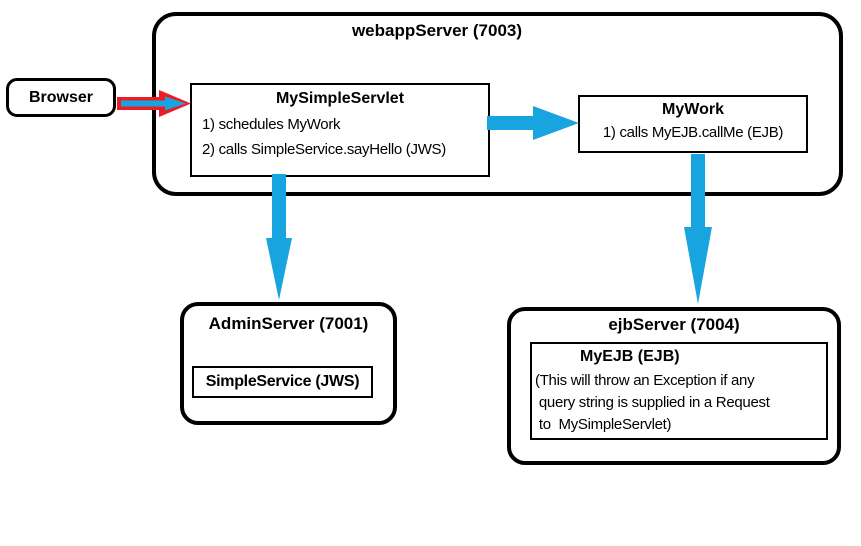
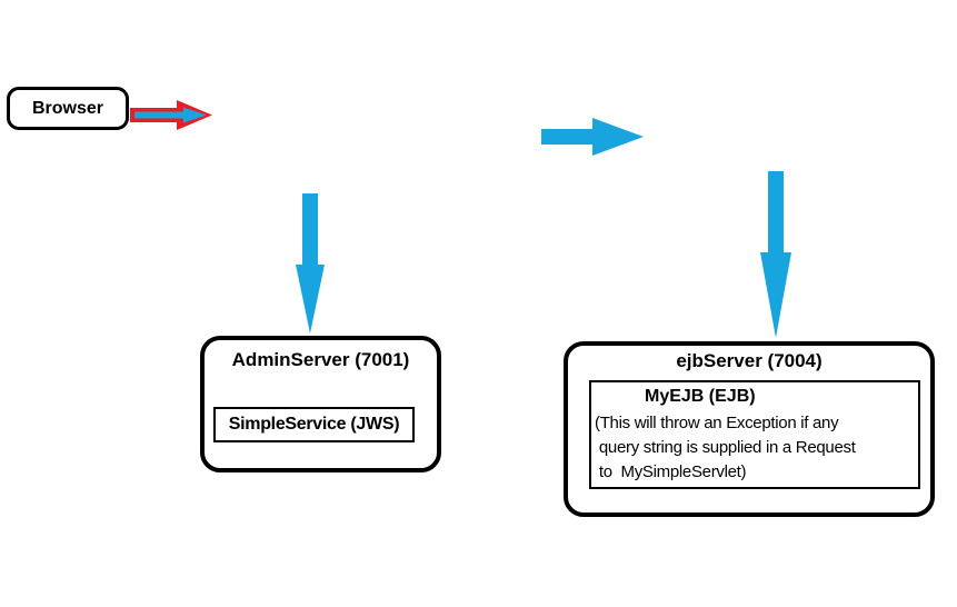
  Browser
- webappServer (7003)
- MySimpleServlet
- 1) schedules MyWork
- 2) calls SimpleService.sayHello (JWS)
- MyWork
- 1) calls MyEJB.callMe (EJB)
  AdminServer (7001)
  SimpleService (JWS)
  ejbServer (7004)
  MyEJB (EJB)
  (This will throw an Exception if any
  query string is supplied in a Request
  to MySimpleServlet)
